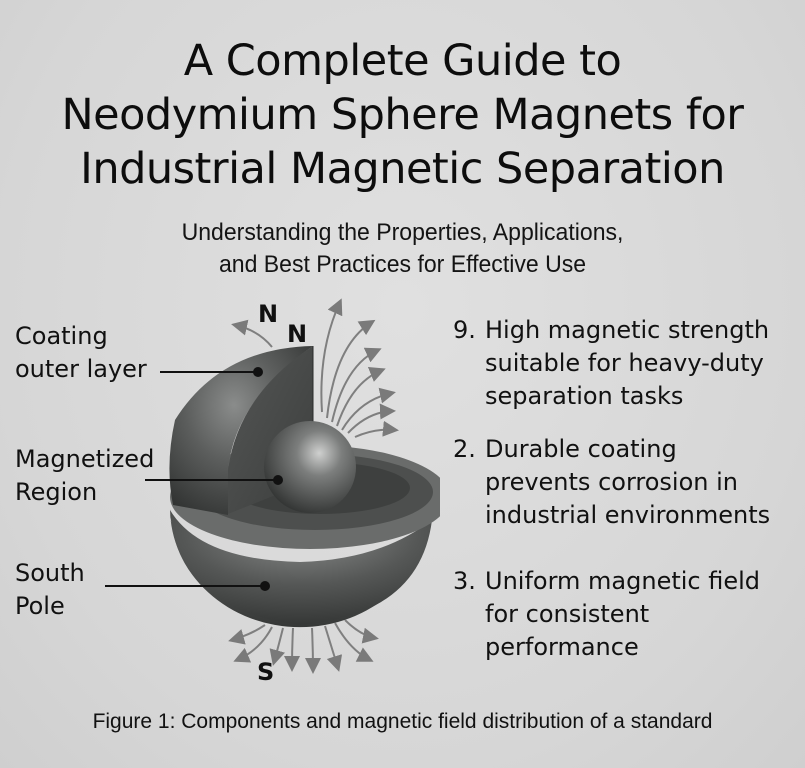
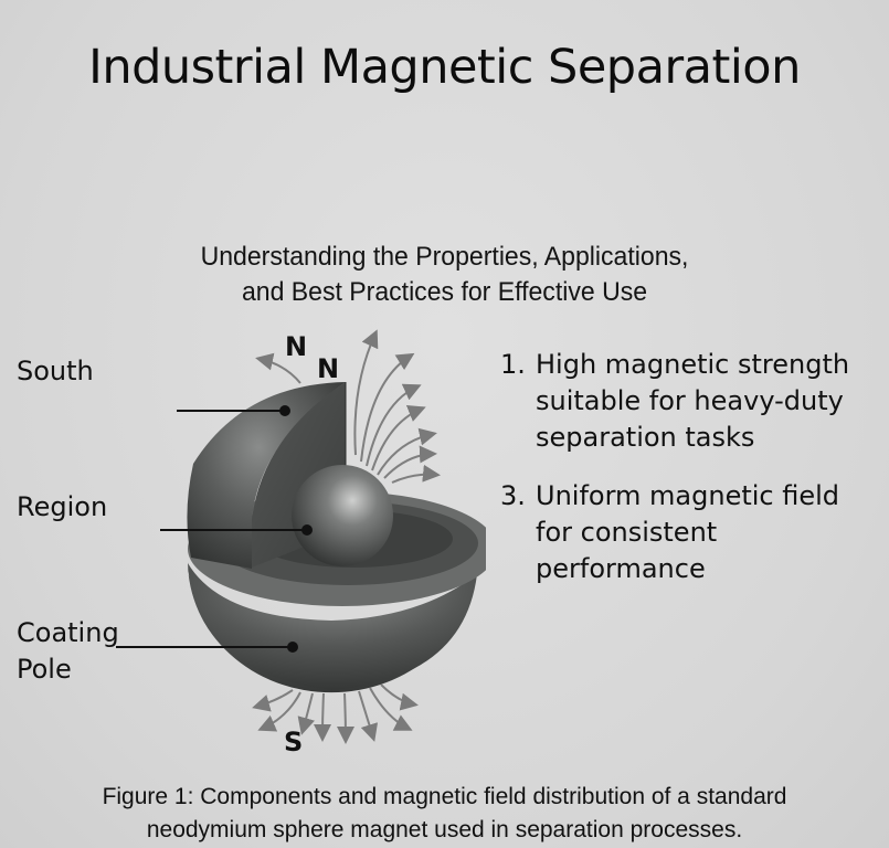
- A Complete Guide to
- Neodymium Sphere Magnets for
  Industrial Magnetic Separation
  Understanding the Properties, Applications,
  and Best Practices for Effective Use
  N
  N
  S
- Coating
+ South
- outer layer
- Magnetized
  Region
- South
+ Coating
  Pole
- 9.
+ 1.
  High magnetic strength
  suitable for heavy-duty
  separation tasks
- 2.
- Durable coating
- prevents corrosion in
- industrial environments
  3.
  Uniform magnetic field
  for consistent
  performance
  Figure 1: Components and magnetic field distribution of a standard
+ neodymium sphere magnet used in separation processes.
